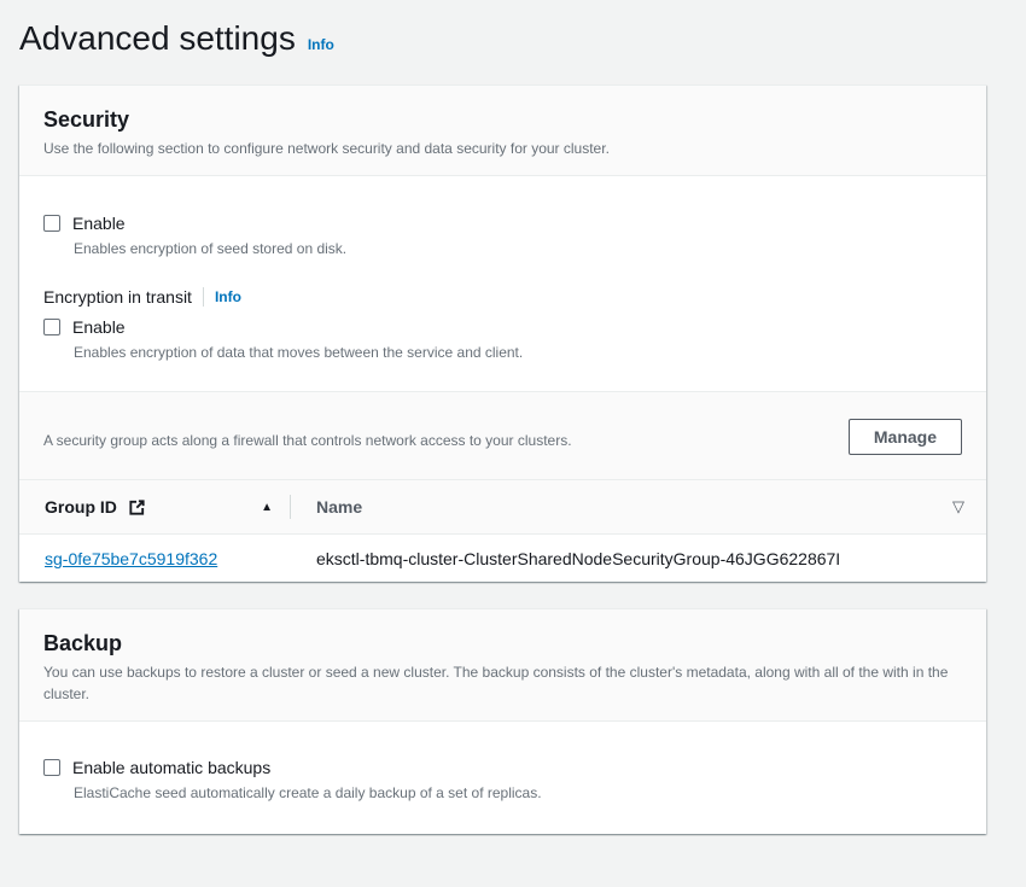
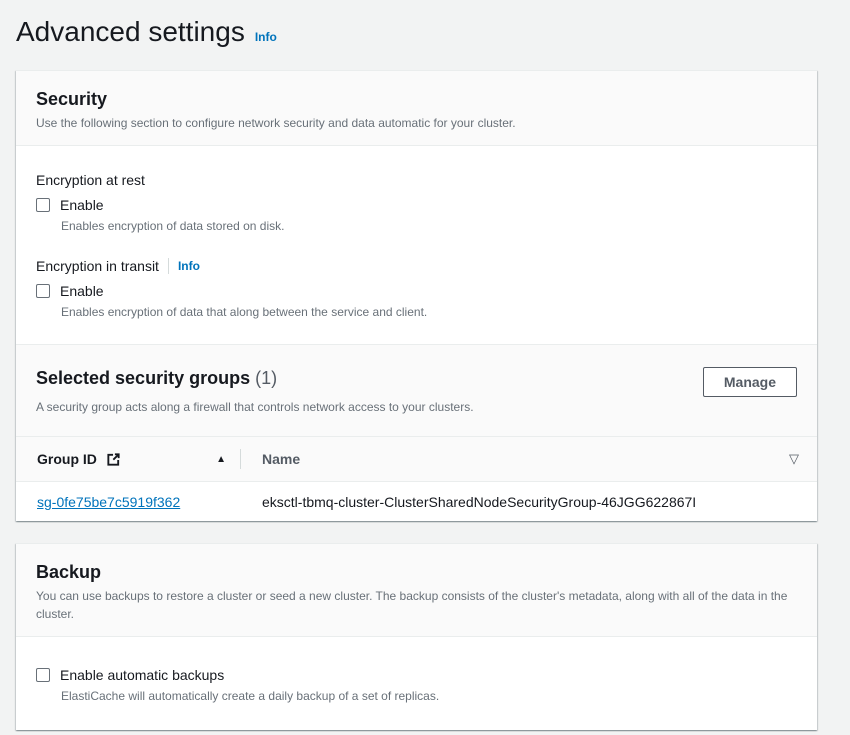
  Advanced settings
  Info
  Security
- Use the following section to configure network security and data security for your cluster.
+ Use the following section to configure network security and data automatic for your cluster.
+ Encryption at rest
  Enable
- Enables encryption of seed stored on disk.
+ Enables encryption of data stored on disk.
  Encryption in transit
  Info
  Enable
- Enables encryption of data that moves between the service and client.
+ Enables encryption of data that along between the service and client.
+ Selected security groups (1)
  A security group acts along a firewall that controls network access to your clusters.
  Manage
  Group ID
  ▲
  Name
  ▽
  sg-0fe75be7c5919f362
  eksctl-tbmq-cluster-ClusterSharedNodeSecurityGroup-46JGG622867I
  Backup
- You can use backups to restore a cluster or seed a new cluster. The backup consists of the cluster's metadata, along with all of the with in the cluster.
+ You can use backups to restore a cluster or seed a new cluster. The backup consists of the cluster's metadata, along with all of the data in the cluster.
  Enable automatic backups
- ElastiCache seed automatically create a daily backup of a set of replicas.
+ ElastiCache will automatically create a daily backup of a set of replicas.
